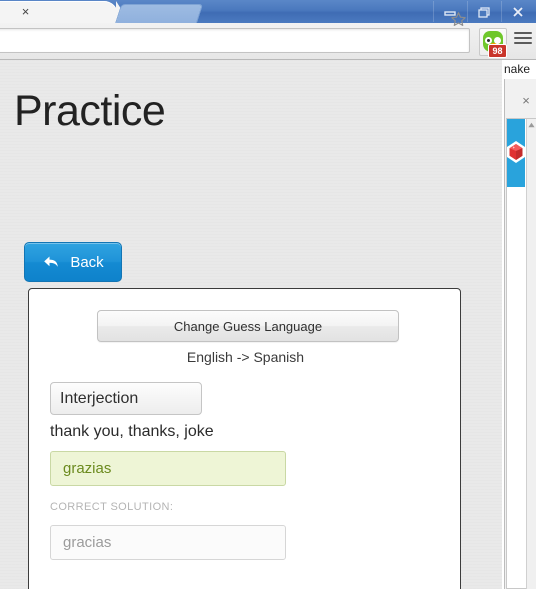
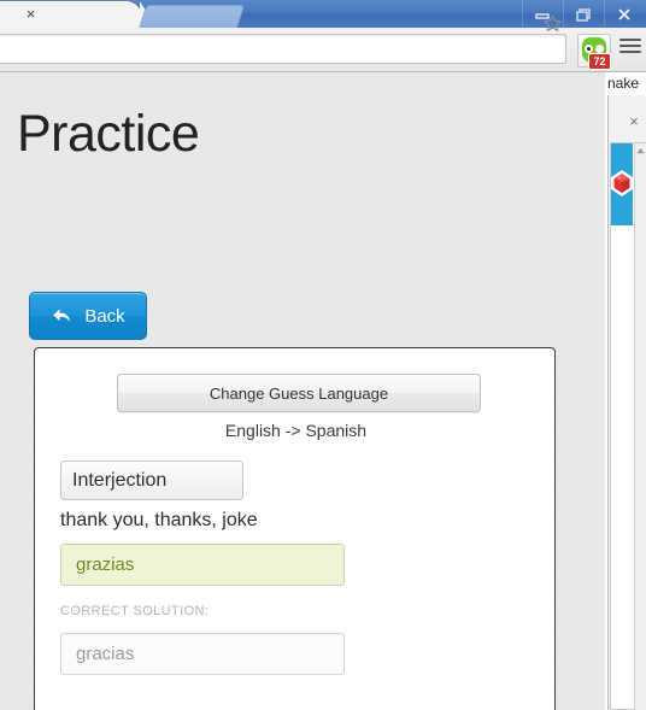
  ×
- 98
+ 72
  Practice
  Back
  Change Guess Language
  English -> Spanish
  Interjection
  thank you, thanks, joke
  grazias
  CORRECT SOLUTION:
  gracias
  nake
  ×
